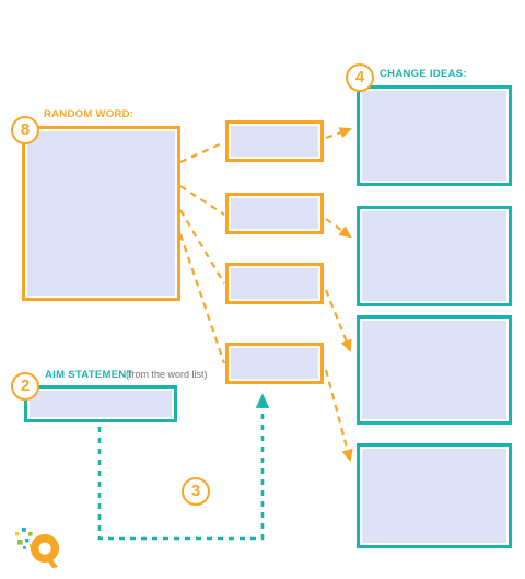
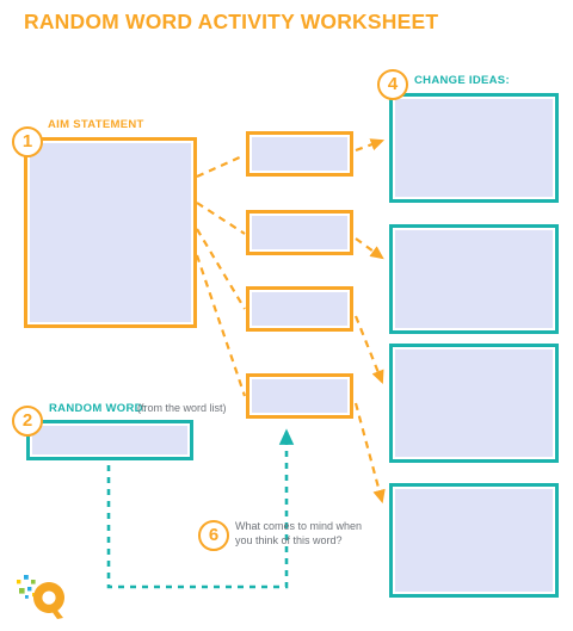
+ RANDOM WORD ACTIVITY WORKSHEET
- 8
+ 1
- RANDOM WORD:
+ AIM STATEMENT
  4
  CHANGE IDEAS:
  2
- AIM STATEMENT
+ RANDOM WORD:
  (from the word list)
- 3
+ 6
+ What comes to mind when
+ you think of this word?
